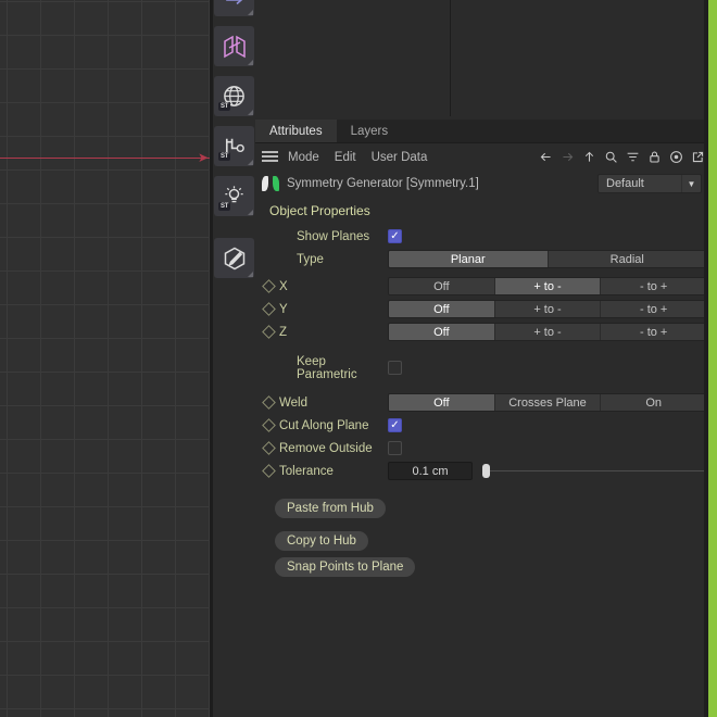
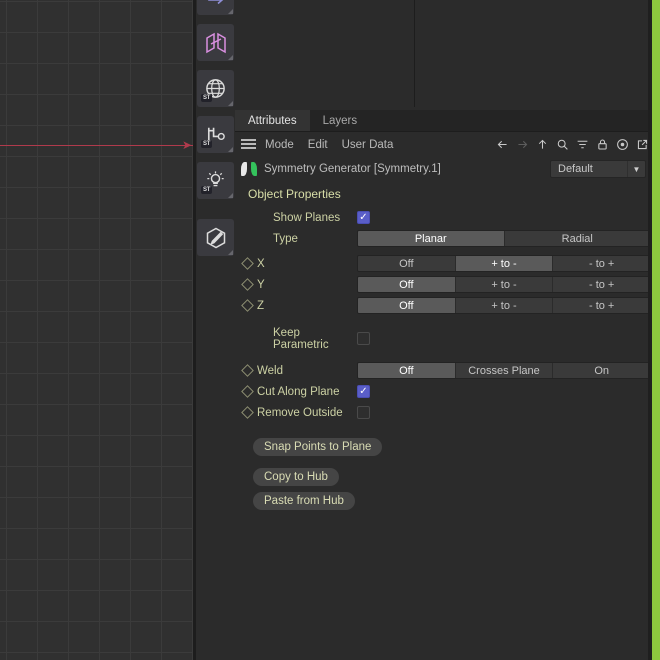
  ➤
  Attributes
  Layers
  Mode
  Edit
  User Data
  Symmetry Generator [Symmetry.1]
  Default
  ▼
  Object Properties
  Show Planes
  ✓
  Type
  Planar
  Radial
  X
  Off
  + to -
  - to +
  Y
  Off
  + to -
  - to +
  Z
  Off
  + to -
  - to +
  Keep Parametric
  ✓
  Weld
  Off
  Crosses Plane
  On
  Cut Along Plane
  ✓
  Remove Outside
  ✓
- Tolerance
- 0.1 cm
- Paste from Hub
+ Snap Points to Plane
  Copy to Hub
- Snap Points to Plane
+ Paste from Hub
